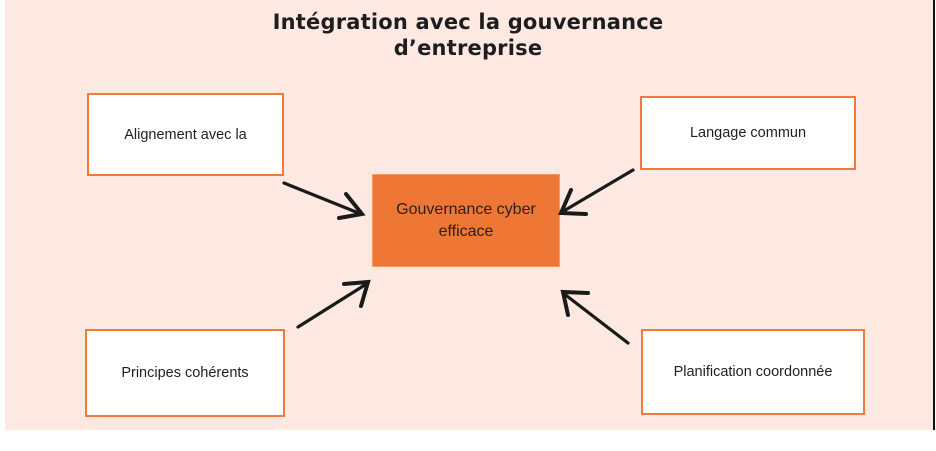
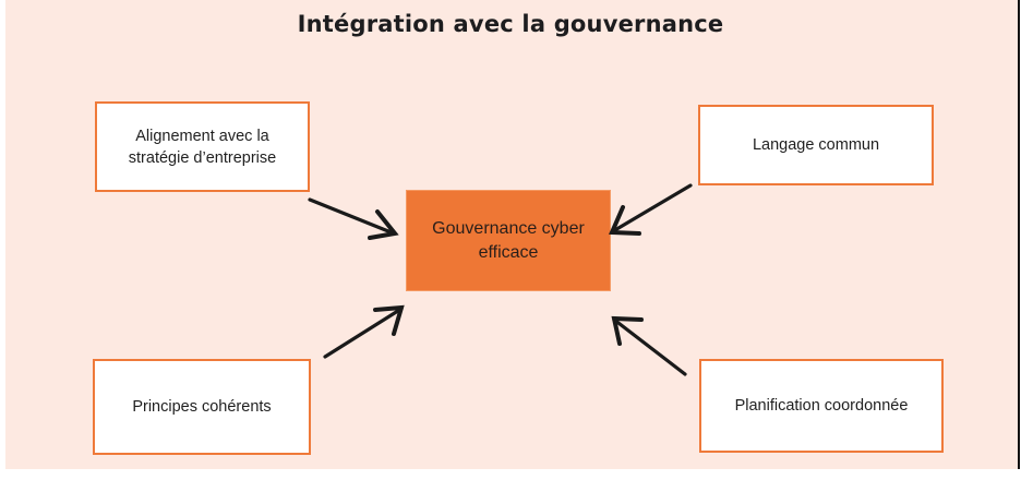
  Intégration avec la gouvernance
- d’entreprise
  Alignement avec la
+ stratégie d’entreprise
  Langage commun
  Principes cohérents
  Planification coordonnée
  Gouvernance cyber efficace
